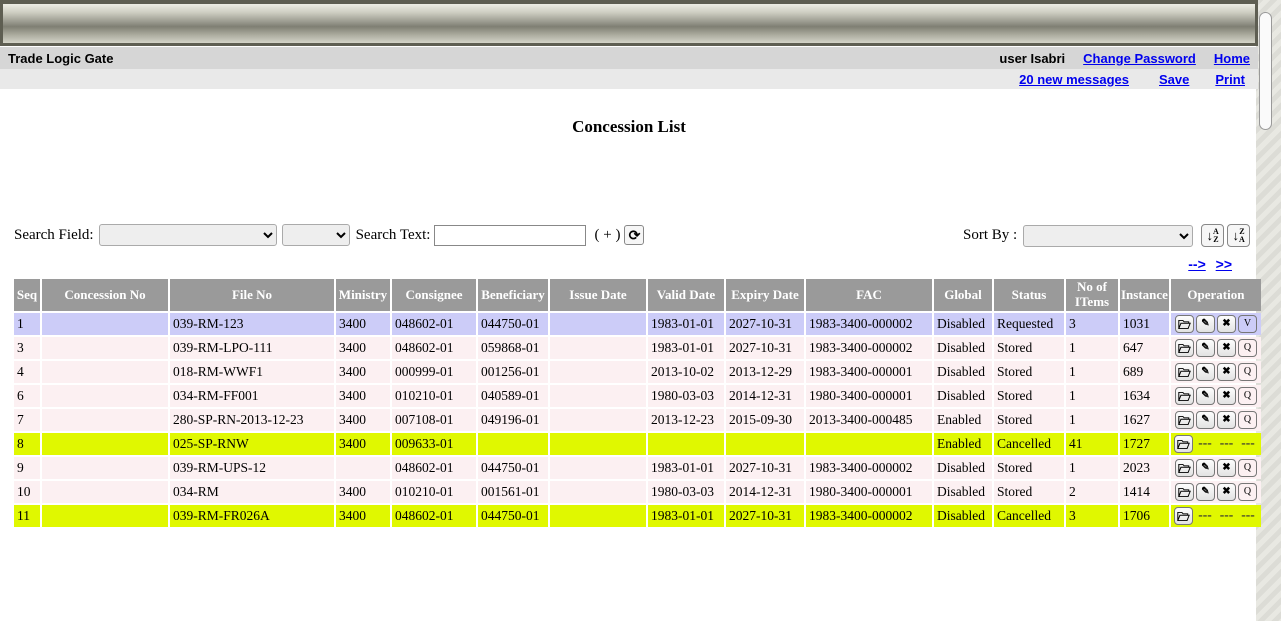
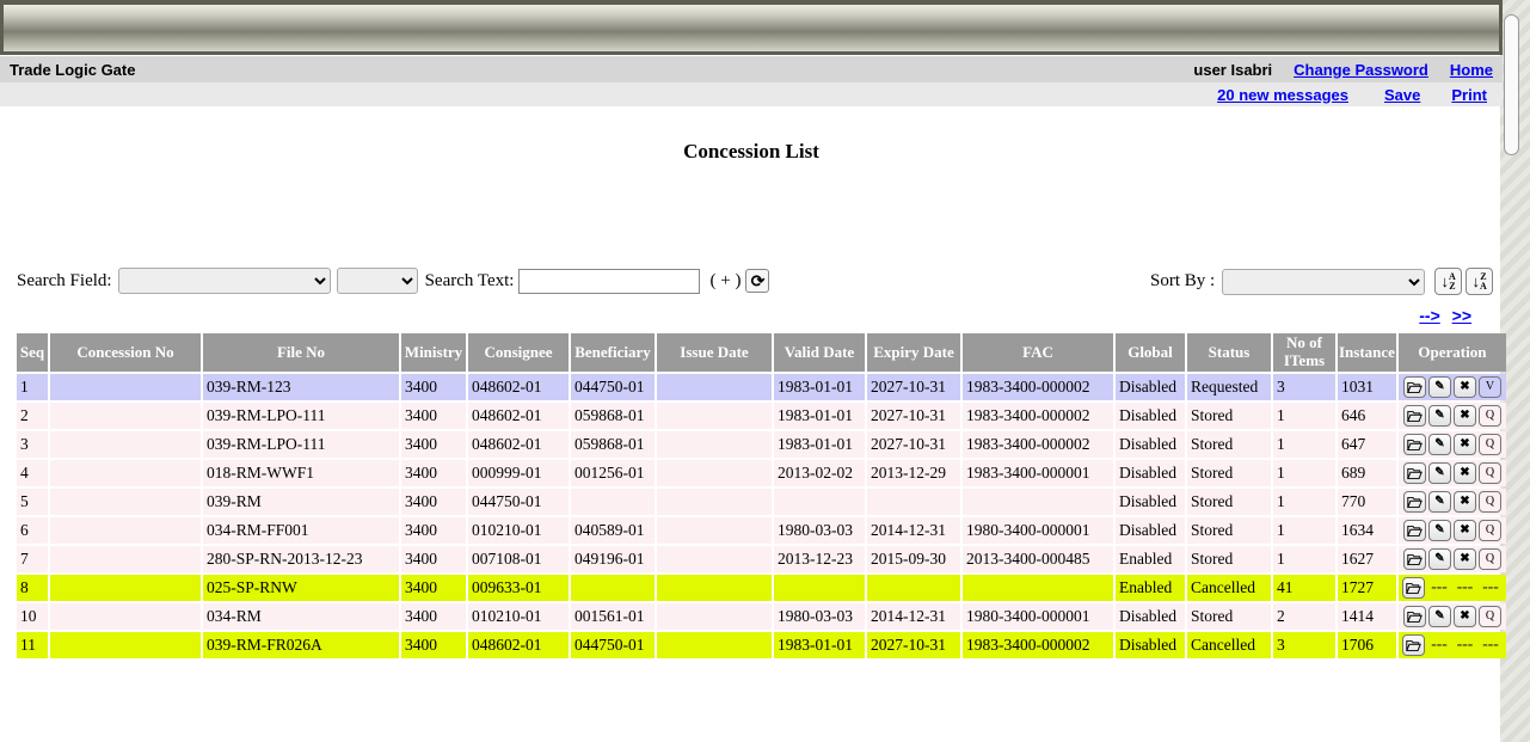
  Trade Logic Gate
  user Isabri
  Change Password
  Home
  20 new messages
  Save
  Print
  Concession List
  Search Field:
  Search Text:
  ( + )
  ⟳
  Sort By :
  ↓
  A
  Z
  ↓
  Z
  A
  --> >>
  Seq	Concession No	File No	Ministry	Consignee	Beneficiary	Issue Date	Valid Date	Expiry Date	FAC	Global	Status	No of ITems	Instance	Operation
  1		039-RM-123	3400	048602-01	044750-01		1983-01-01	2027-10-31	1983-3400-000002	Disabled	Requested	3	1031	✎ ✖ V
+ 2		039-RM-LPO-111	3400	048602-01	059868-01		1983-01-01	2027-10-31	1983-3400-000002	Disabled	Stored	1	646	✎ ✖ Q
  3		039-RM-LPO-111	3400	048602-01	059868-01		1983-01-01	2027-10-31	1983-3400-000002	Disabled	Stored	1	647	✎ ✖ Q
- 4		018-RM-WWF1	3400	000999-01	001256-01		2013-10-02	2013-12-29	1983-3400-000001	Disabled	Stored	1	689	✎ ✖ Q
+ 4		018-RM-WWF1	3400	000999-01	001256-01		2013-02-02	2013-12-29	1983-3400-000001	Disabled	Stored	1	689	✎ ✖ Q
+ 5		039-RM	3400	044750-01						Disabled	Stored	1	770	✎ ✖ Q
  6		034-RM-FF001	3400	010210-01	040589-01		1980-03-03	2014-12-31	1980-3400-000001	Disabled	Stored	1	1634	✎ ✖ Q
  7		280-SP-RN-2013-12-23	3400	007108-01	049196-01		2013-12-23	2015-09-30	2013-3400-000485	Enabled	Stored	1	1627	✎ ✖ Q
  8		025-SP-RNW	3400	009633-01						Enabled	Cancelled	41	1727	--- --- ---
- 9		039-RM-UPS-12		048602-01	044750-01		1983-01-01	2027-10-31	1983-3400-000002	Disabled	Stored	1	2023	✎ ✖ Q
  10		034-RM	3400	010210-01	001561-01		1980-03-03	2014-12-31	1980-3400-000001	Disabled	Stored	2	1414	✎ ✖ Q
  11		039-RM-FR026A	3400	048602-01	044750-01		1983-01-01	2027-10-31	1983-3400-000002	Disabled	Cancelled	3	1706	--- --- ---
